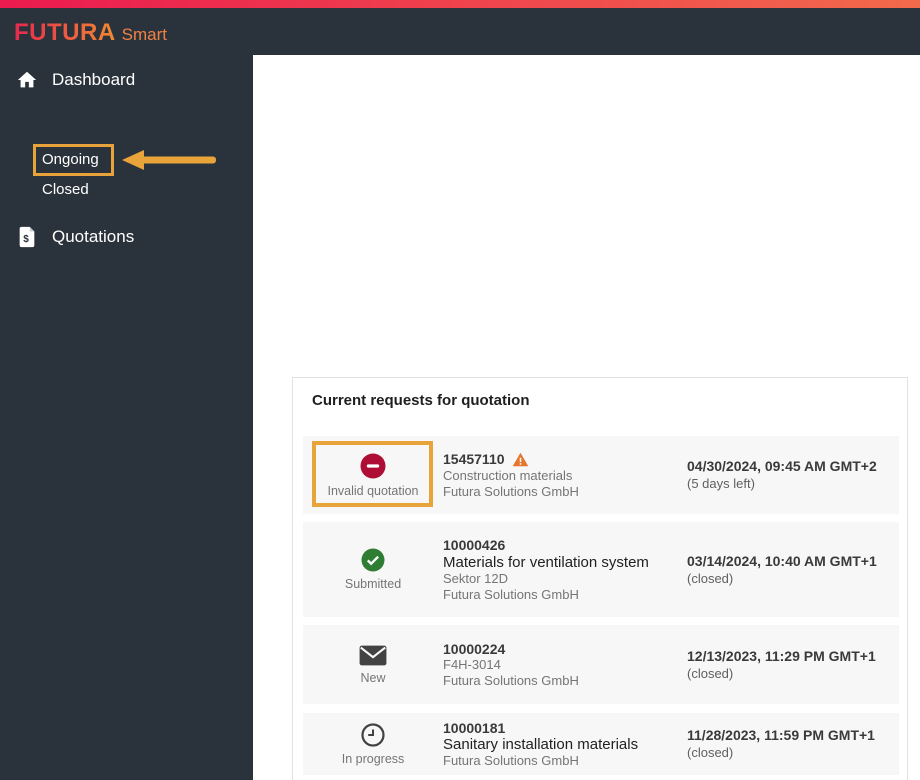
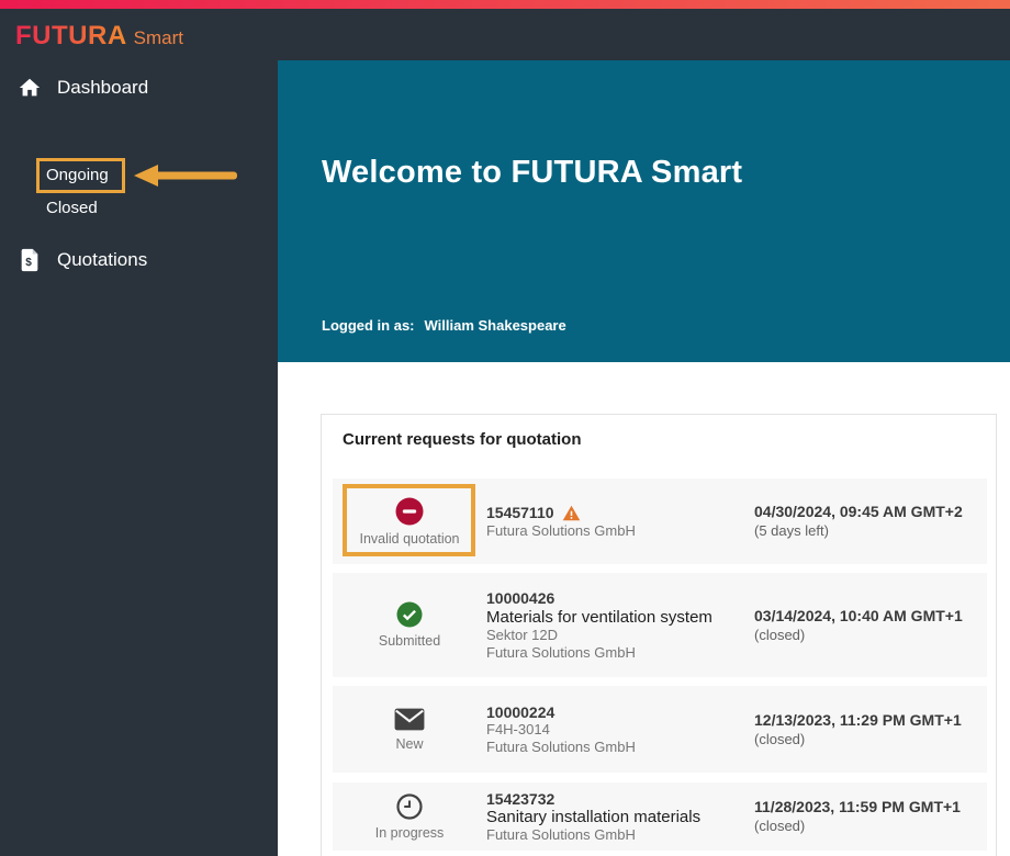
  FUTURA Smart
  Dashboard
  Ongoing
  Closed
  $
  Quotations
+ Welcome to FUTURA Smart
+ Logged in as:
+ William Shakespeare
  Current requests for quotation
  Invalid quotation
  15457110
- Construction materials
  Futura Solutions GmbH
  04/30/2024, 09:45 AM GMT+2
  (5 days left)
  Submitted
  10000426
  Materials for ventilation system
  Sektor 12D
  Futura Solutions GmbH
  03/14/2024, 10:40 AM GMT+1
  (closed)
  New
  10000224
  F4H-3014
  Futura Solutions GmbH
  12/13/2023, 11:29 PM GMT+1
  (closed)
  In progress
- 10000181
+ 15423732
  Sanitary installation materials
  Futura Solutions GmbH
  11/28/2023, 11:59 PM GMT+1
  (closed)
